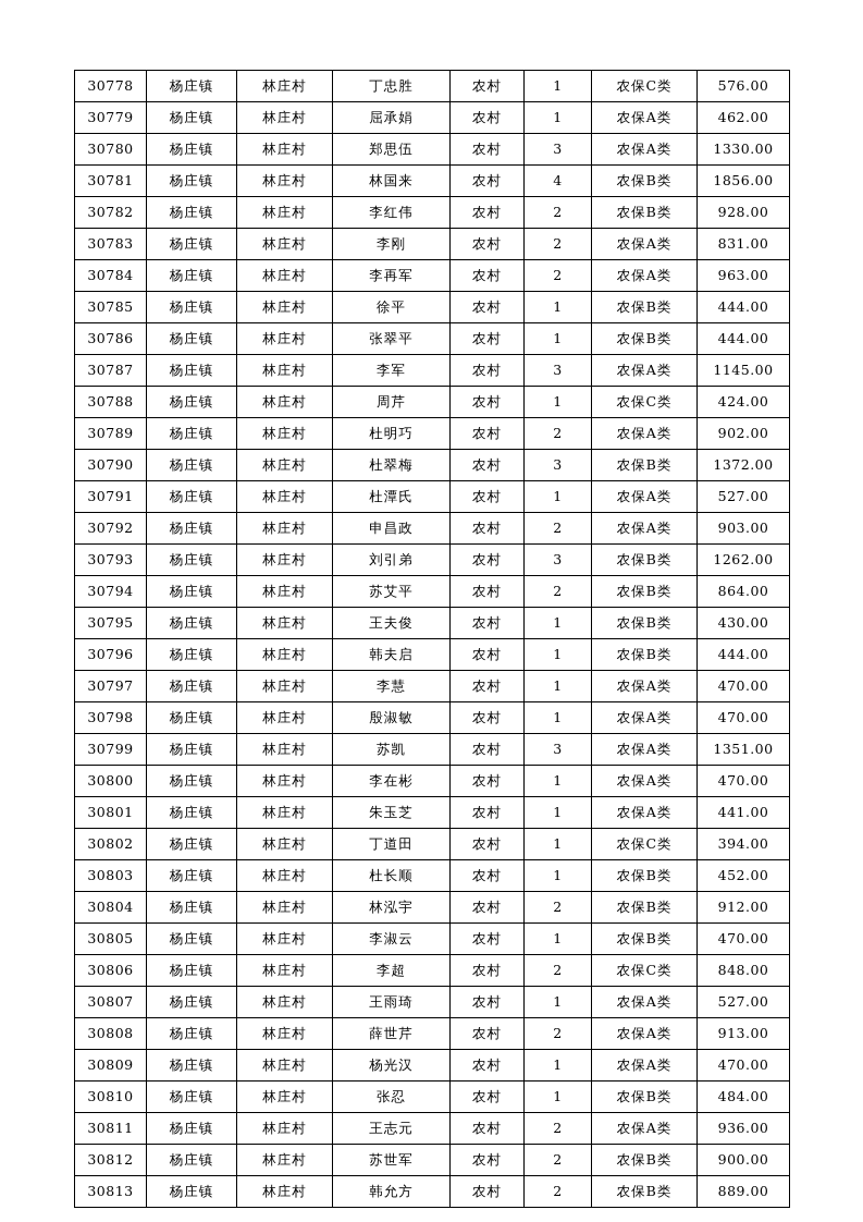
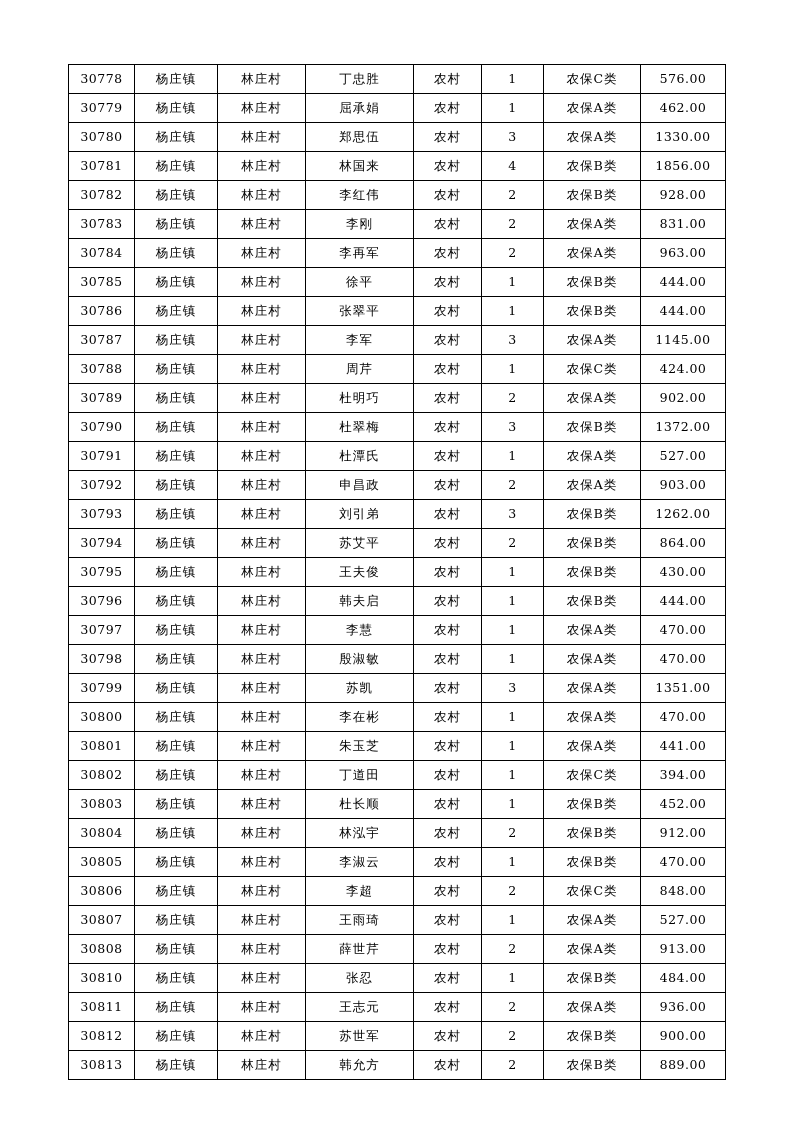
  30778	杨庄镇	林庄村	丁忠胜	农村	1	农保C类	576.00
  30779	杨庄镇	林庄村	屈承娟	农村	1	农保A类	462.00
  30780	杨庄镇	林庄村	郑思伍	农村	3	农保A类	1330.00
  30781	杨庄镇	林庄村	林国来	农村	4	农保B类	1856.00
  30782	杨庄镇	林庄村	李红伟	农村	2	农保B类	928.00
  30783	杨庄镇	林庄村	李刚	农村	2	农保A类	831.00
  30784	杨庄镇	林庄村	李再军	农村	2	农保A类	963.00
  30785	杨庄镇	林庄村	徐平	农村	1	农保B类	444.00
  30786	杨庄镇	林庄村	张翠平	农村	1	农保B类	444.00
  30787	杨庄镇	林庄村	李军	农村	3	农保A类	1145.00
  30788	杨庄镇	林庄村	周芹	农村	1	农保C类	424.00
  30789	杨庄镇	林庄村	杜明巧	农村	2	农保A类	902.00
  30790	杨庄镇	林庄村	杜翠梅	农村	3	农保B类	1372.00
  30791	杨庄镇	林庄村	杜潭氏	农村	1	农保A类	527.00
  30792	杨庄镇	林庄村	申昌政	农村	2	农保A类	903.00
  30793	杨庄镇	林庄村	刘引弟	农村	3	农保B类	1262.00
  30794	杨庄镇	林庄村	苏艾平	农村	2	农保B类	864.00
  30795	杨庄镇	林庄村	王夫俊	农村	1	农保B类	430.00
  30796	杨庄镇	林庄村	韩夫启	农村	1	农保B类	444.00
  30797	杨庄镇	林庄村	李慧	农村	1	农保A类	470.00
  30798	杨庄镇	林庄村	殷淑敏	农村	1	农保A类	470.00
  30799	杨庄镇	林庄村	苏凯	农村	3	农保A类	1351.00
  30800	杨庄镇	林庄村	李在彬	农村	1	农保A类	470.00
  30801	杨庄镇	林庄村	朱玉芝	农村	1	农保A类	441.00
  30802	杨庄镇	林庄村	丁道田	农村	1	农保C类	394.00
  30803	杨庄镇	林庄村	杜长顺	农村	1	农保B类	452.00
  30804	杨庄镇	林庄村	林泓宇	农村	2	农保B类	912.00
  30805	杨庄镇	林庄村	李淑云	农村	1	农保B类	470.00
  30806	杨庄镇	林庄村	李超	农村	2	农保C类	848.00
  30807	杨庄镇	林庄村	王雨琦	农村	1	农保A类	527.00
  30808	杨庄镇	林庄村	薛世芹	农村	2	农保A类	913.00
- 30809	杨庄镇	林庄村	杨光汉	农村	1	农保A类	470.00
  30810	杨庄镇	林庄村	张忍	农村	1	农保B类	484.00
  30811	杨庄镇	林庄村	王志元	农村	2	农保A类	936.00
  30812	杨庄镇	林庄村	苏世军	农村	2	农保B类	900.00
  30813	杨庄镇	林庄村	韩允方	农村	2	农保B类	889.00
